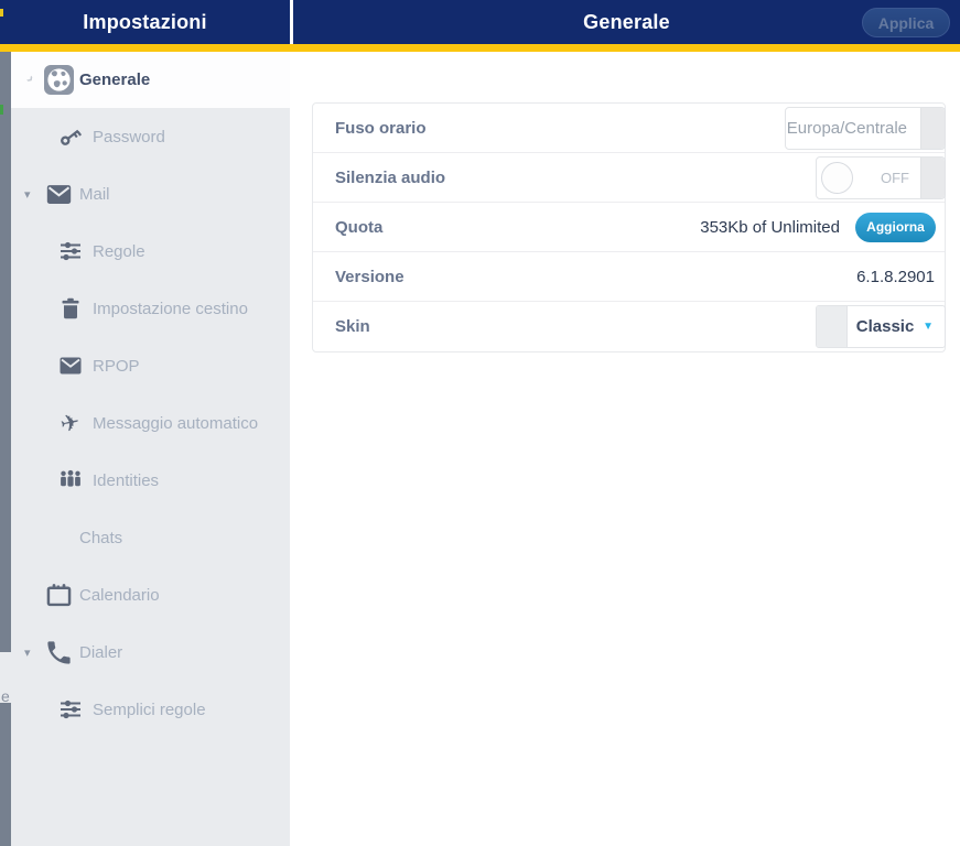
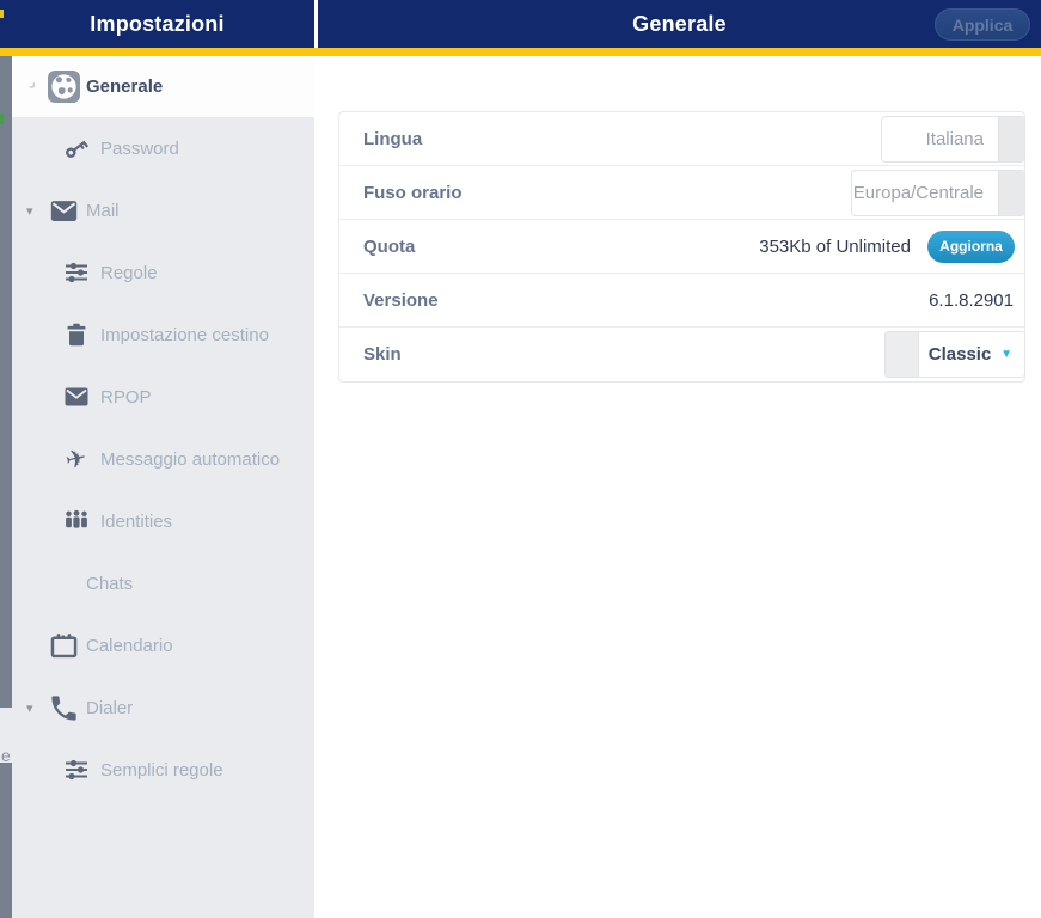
  Impostazioni
  Generale
  Applica
  e
  Generale
  Password
  ▾
  Mail
  Regole
  Impostazione cestino
  RPOP
  Messaggio automatico
  Identities
  Chats
  Calendario
  ▾
  Dialer
  Semplici regole
+ Lingua
+ Italiana
  Fuso orario
  Europa/Centrale
- Silenzia audio
- OFF
  Quota
  353Kb of Unlimited
  Aggiorna
  Versione
  6.1.8.2901
  Skin
  Classic
  ▼
